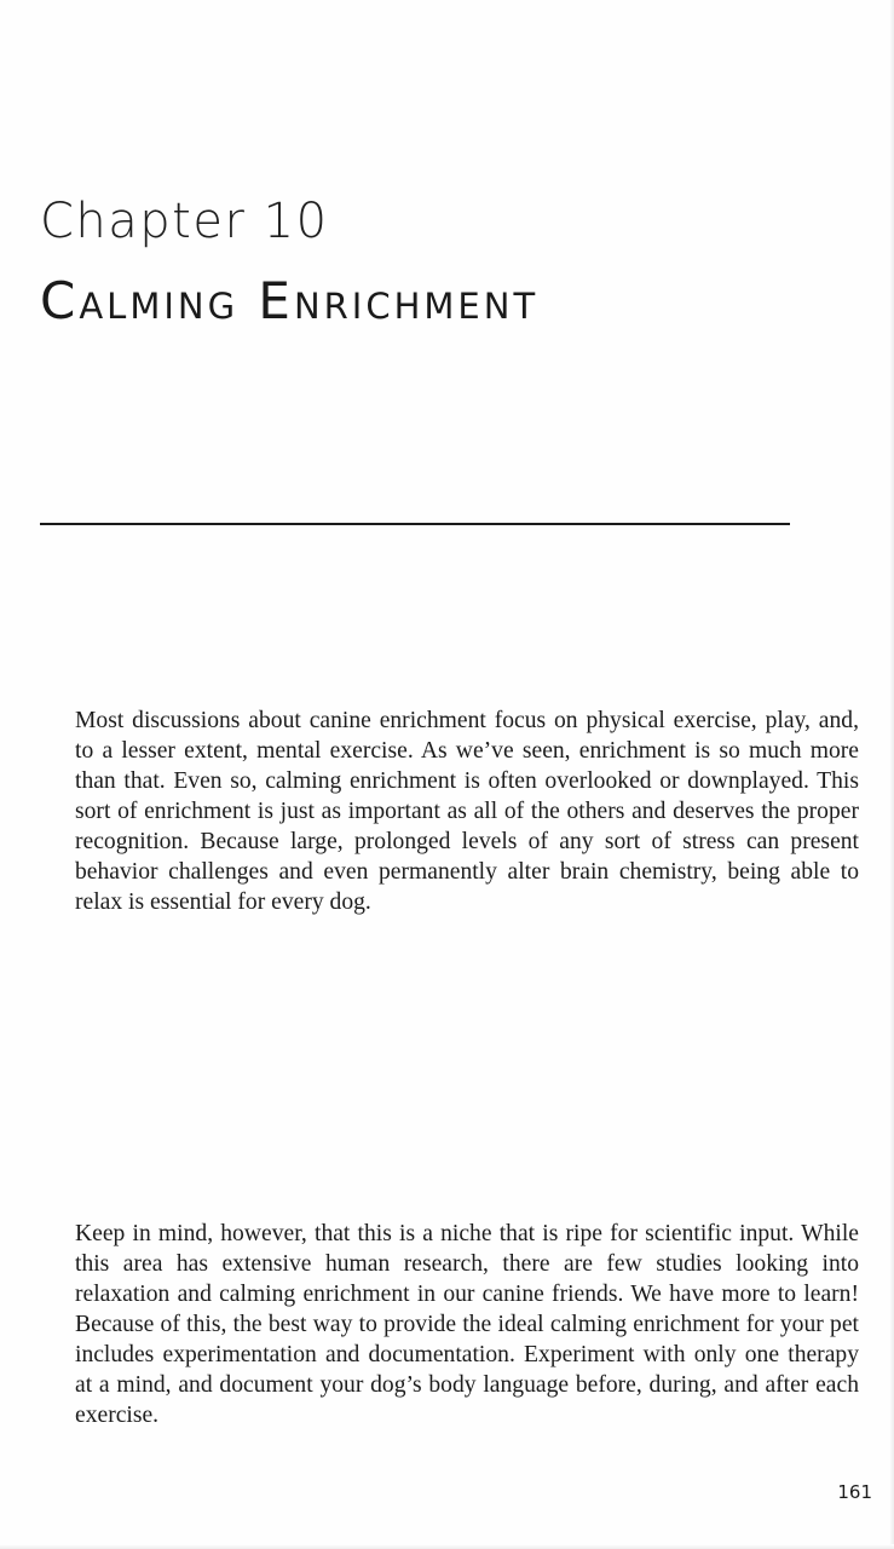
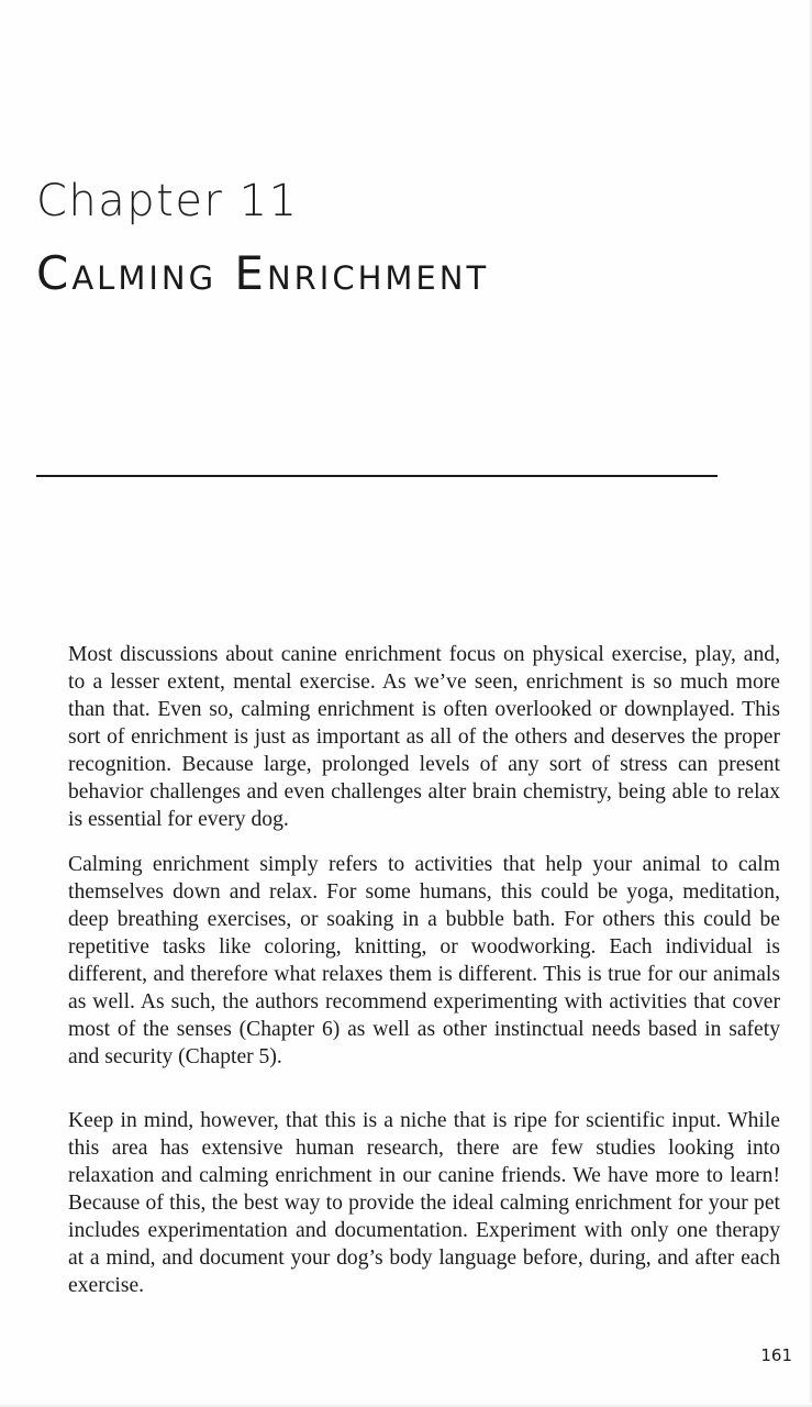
- Chapter 10
+ Chapter 11
  Calming Enrichment
- Most discussions about canine enrichment focus on physical exercise, play, and, to a lesser extent, mental exercise. As we’ve seen, enrichment is so much more than that. Even so, calming enrichment is often over­looked or downplayed. This sort of enrichment is just as important as all of the others and deserves the proper recognition. Because large, pro­longed levels of any sort of stress can present behavior challenges and even permanently alter brain chemistry, being able to relax is essential for every dog.
+ Most discussions about canine enrichment focus on physical exercise, play, and, to a lesser extent, mental exercise. As we’ve seen, enrichment is so much more than that. Even so, calming enrichment is often over­looked or downplayed. This sort of enrichment is just as important as all of the others and deserves the proper recognition. Because large, pro­longed levels of any sort of stress can present behavior challenges and even challenges alter brain chemistry, being able to relax is essential for every dog.
+ Calming enrichment simply refers to activities that help your animal to calm themselves down and relax. For some humans, this could be yoga, meditation, deep breathing exercises, or soaking in a bubble bath. For others this could be repetitive tasks like coloring, knitting, or woodwork­ing. Each individual is different, and therefore what relaxes them is differ­ent. This is true for our animals as well. As such, the authors recommend experimenting with activities that cover most of the senses (Chapter 6) as well as other instinctual needs based in safety and security (Chapter 5).
  Keep in mind, however, that this is a niche that is ripe for scientific in­put. While this area has extensive human research, there are few studies looking into relaxation and calming enrichment in our canine friends. We have more to learn! Because of this, the best way to provide the ide­al calming enrichment for your pet includes experimentation and doc­umentation. Experiment with only one therapy at a mind, and docu­ment your dog’s body language before, during, and after each exercise.
  161
